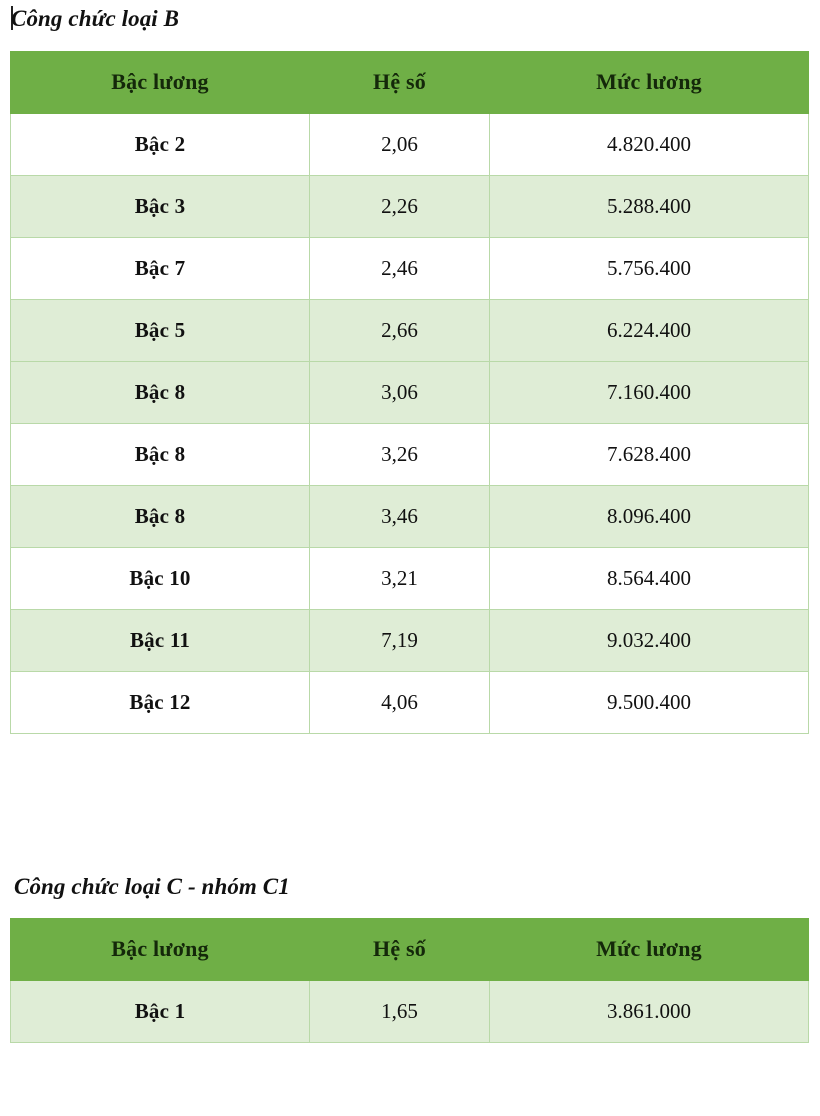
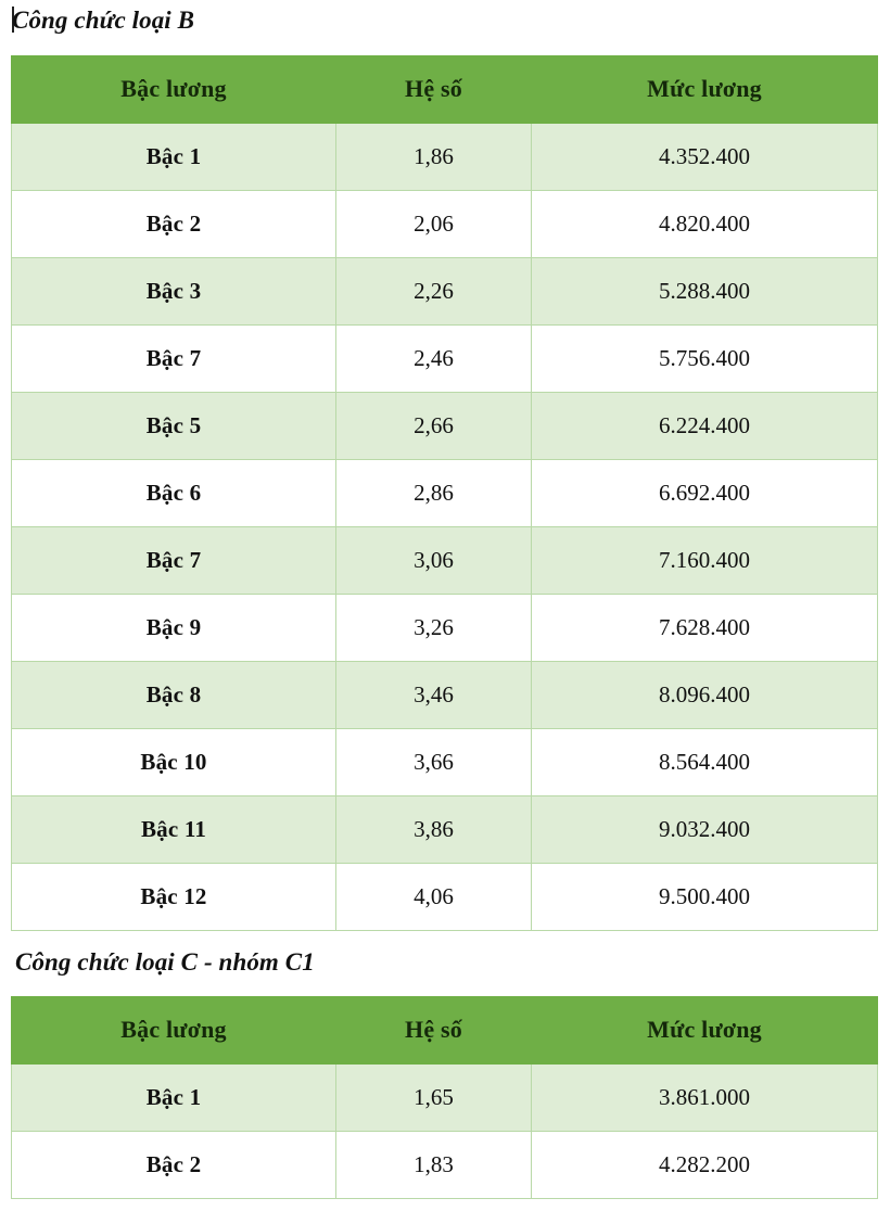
  Công chức loại B
  Bậc lương	Hệ số	Mức lương
+ Bậc 1	1,86	4.352.400
  Bậc 2	2,06	4.820.400
  Bậc 3	2,26	5.288.400
  Bậc 7	2,46	5.756.400
  Bậc 5	2,66	6.224.400
+ Bậc 6	2,86	6.692.400
- Bậc 8	3,06	7.160.400
+ Bậc 7	3,06	7.160.400
- Bậc 8	3,26	7.628.400
+ Bậc 9	3,26	7.628.400
  Bậc 8	3,46	8.096.400
- Bậc 10	3,21	8.564.400
+ Bậc 10	3,66	8.564.400
- Bậc 11	7,19	9.032.400
+ Bậc 11	3,86	9.032.400
  Bậc 12	4,06	9.500.400
  Công chức loại C - nhóm C1
  Bậc lương	Hệ số	Mức lương
  Bậc 1	1,65	3.861.000
+ Bậc 2	1,83	4.282.200
